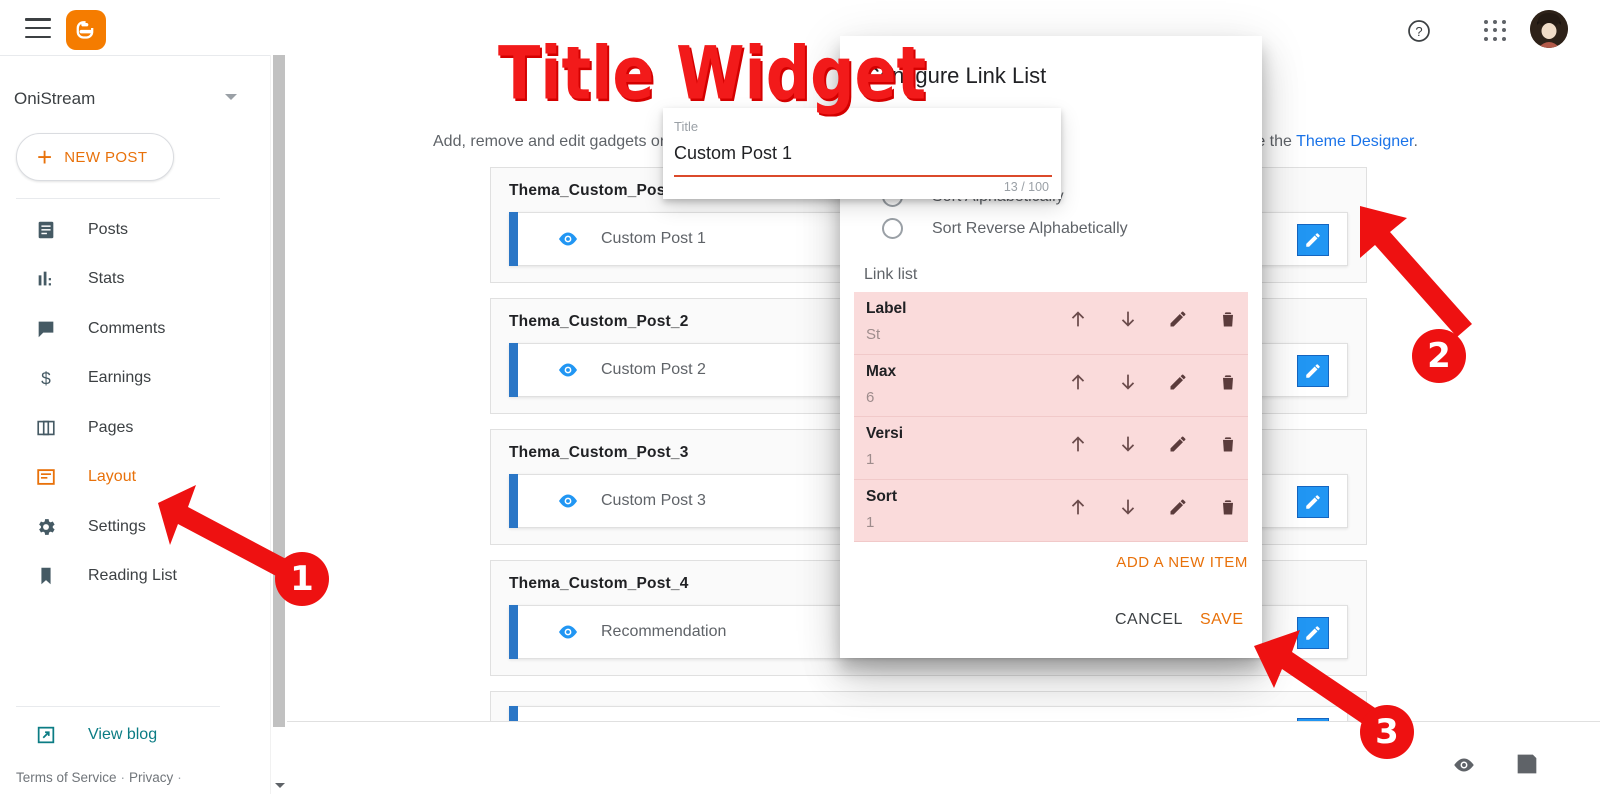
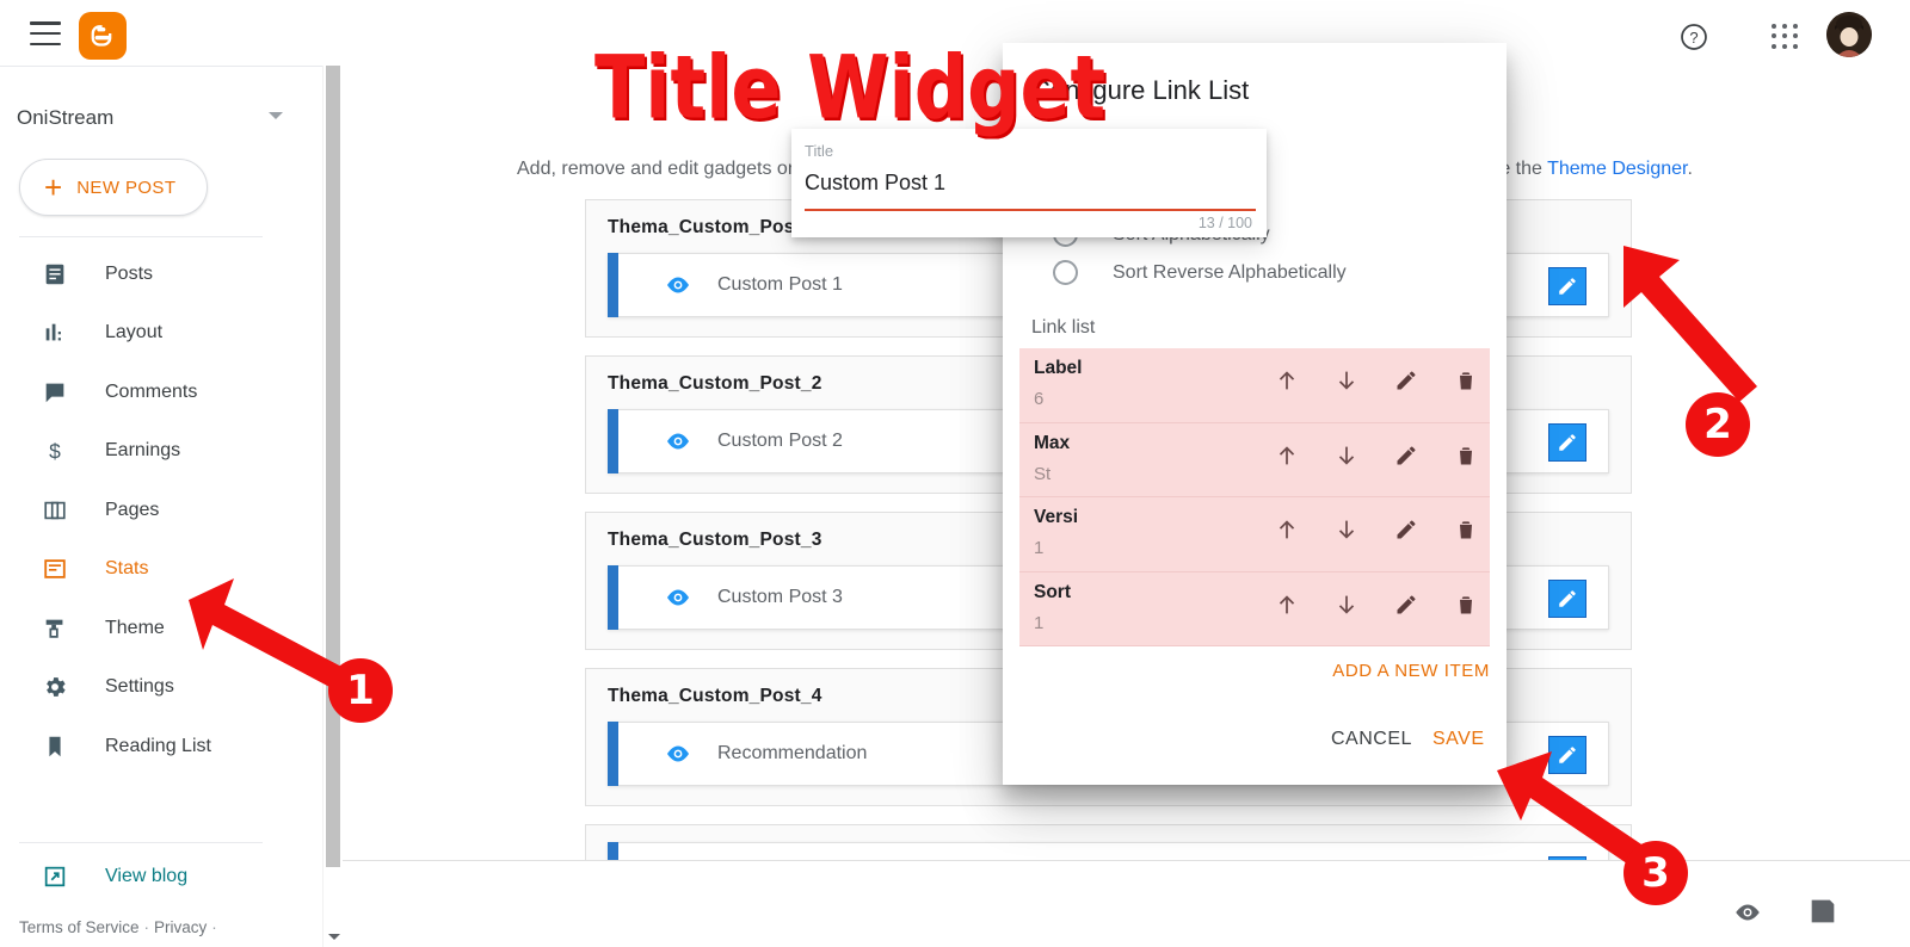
  ?
  OniStream
  +
  NEW POST
  Posts
- Stats
+ Layout
  Comments
  $
  Earnings
  Pages
- Layout
+ Stats
+ Theme
  Settings
  Reading List
  View blog
  Terms of Service · Privacy ·
  Thema_Custom_Pos
  Custom Post 1
  Thema_Custom_Post_2
  Custom Post 2
  Thema_Custom_Post_3
  Custom Post 3
  Thema_Custom_Post_4
  Recommendation
  Configure Link List
  Sort Reverse Alphabetically
  Link list
  Label
- St
+ 6
  Max
- 6
+ St
  Versi
  1
  Sort
  1
  ADD A NEW ITEM
  CANCEL
  SAVE
  Title
  Custom Post 1
  13 / 100
  Title Widget
  1
  2
  3
